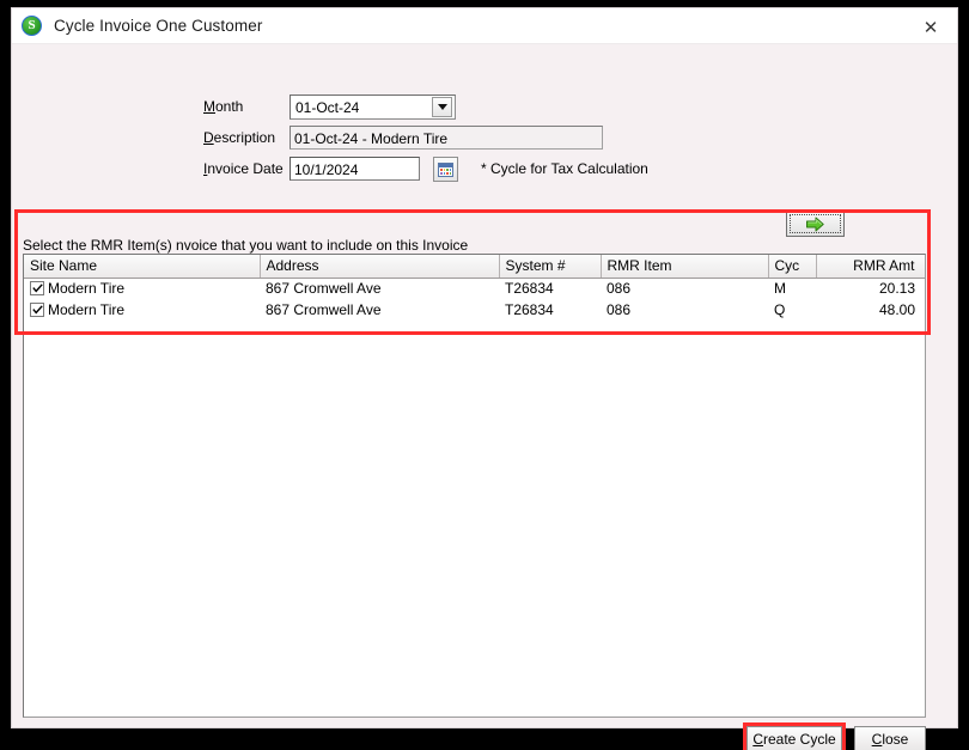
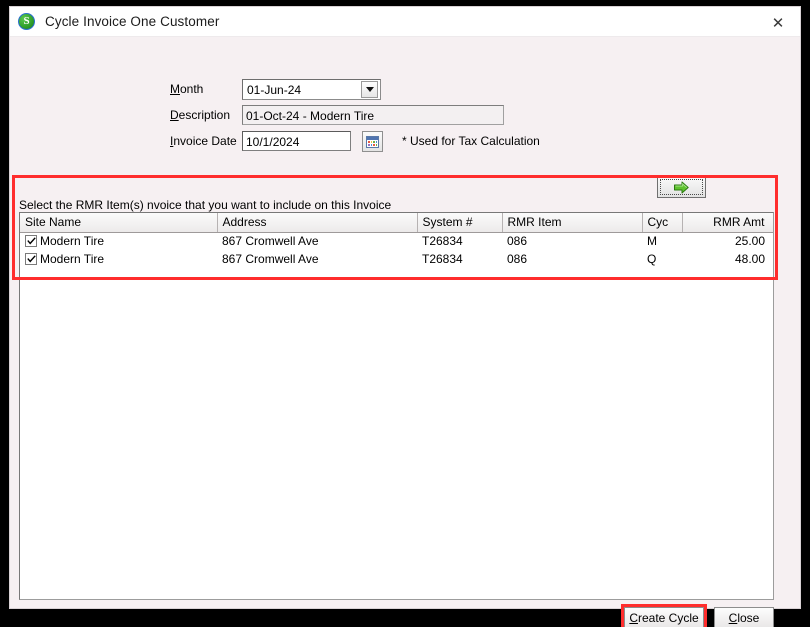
  S
  Cycle Invoice One Customer
  ✕
  Month
- 01-Oct-24
+ 01-Jun-24
  Description
  01-Oct-24 - Modern Tire
  Invoice Date
  10/1/2024
- * Cycle for Tax Calculation
+ * Used for Tax Calculation
  Select the RMR Item(s) nvoice that you want to include on this Invoice
  Site Name	Address	System #	RMR Item	Cyc	RMR Amt
- Modern Tire	867 Cromwell Ave	T26834	086	M	20.13
+ Modern Tire	867 Cromwell Ave	T26834	086	M	25.00
  Modern Tire	867 Cromwell Ave	T26834	086	Q	48.00
  C
  reate Cycle
  C
  lose
